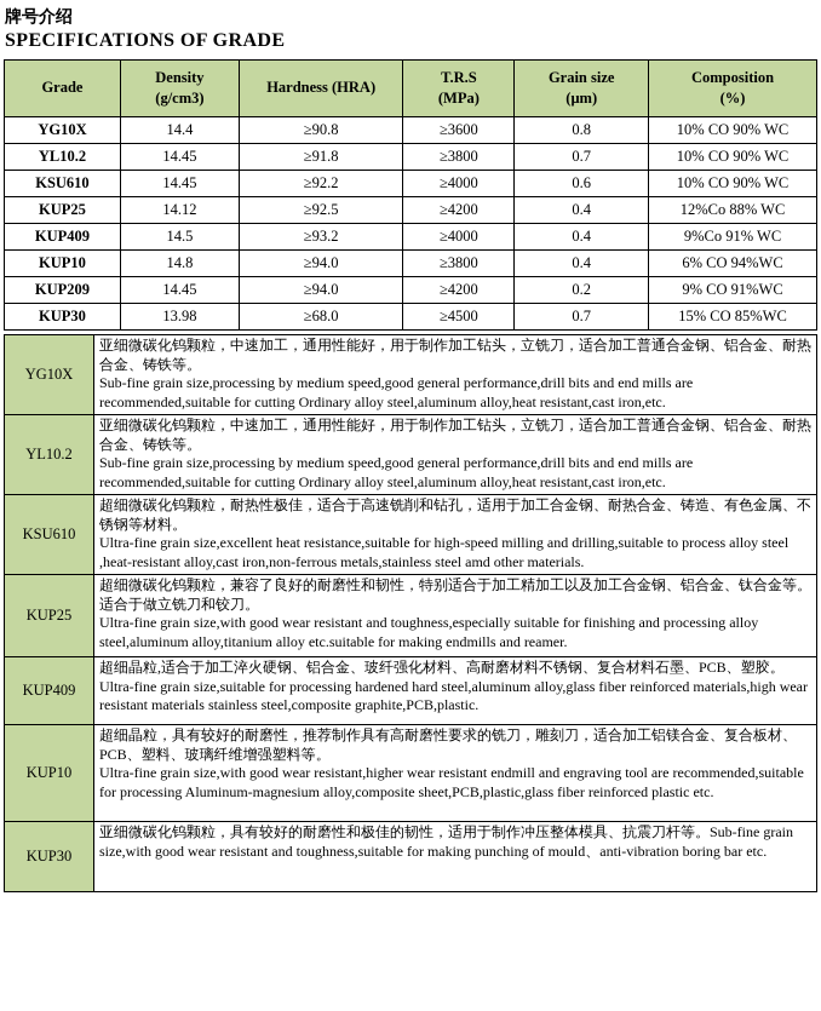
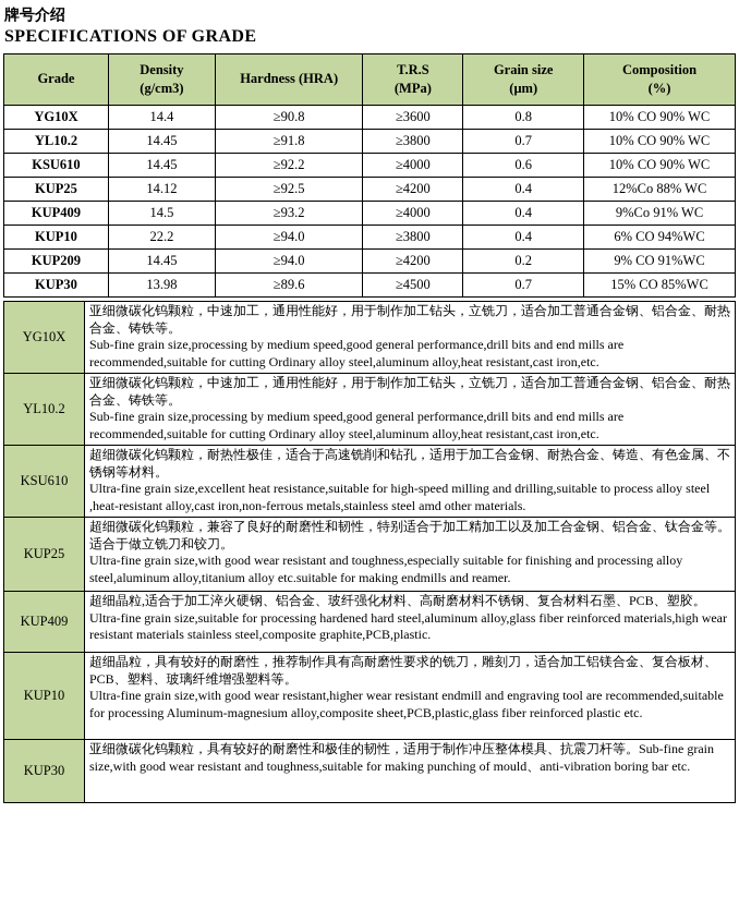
  牌号介绍
  SPECIFICATIONS OF GRADE
  Grade	Density(g/cm3)	Hardness (HRA)	T.R.S(MPa)	Grain size(μm)	Composition(%)
  YG10X	14.4	≥90.8	≥3600	0.8	10% CO 90% WC
  YL10.2	14.45	≥91.8	≥3800	0.7	10% CO 90% WC
  KSU610	14.45	≥92.2	≥4000	0.6	10% CO 90% WC
  KUP25	14.12	≥92.5	≥4200	0.4	12%Co 88% WC
  KUP409	14.5	≥93.2	≥4000	0.4	9%Co 91% WC
- KUP10	14.8	≥94.0	≥3800	0.4	6% CO 94%WC
+ KUP10	22.2	≥94.0	≥3800	0.4	6% CO 94%WC
  KUP209	14.45	≥94.0	≥4200	0.2	9% CO 91%WC
- KUP30	13.98	≥68.0	≥4500	0.7	15% CO 85%WC
+ KUP30	13.98	≥89.6	≥4500	0.7	15% CO 85%WC
  YG10X	亚细微碳化钨颗粒，中速加工，通用性能好，用于制作加工钻头，立铣刀，适合加工普通合金钢、铝合金、耐热合金、铸铁等。 Sub-fine grain size,processing by medium speed,good general performance,drill bits and end mills are recommended,suitable for cutting Ordinary alloy steel,aluminum alloy,heat resistant,cast iron,etc.
  YL10.2	亚细微碳化钨颗粒，中速加工，通用性能好，用于制作加工钻头，立铣刀，适合加工普通合金钢、铝合金、耐热合金、铸铁等。 Sub-fine grain size,processing by medium speed,good general performance,drill bits and end mills are recommended,suitable for cutting Ordinary alloy steel,aluminum alloy,heat resistant,cast iron,etc.
  KSU610	超细微碳化钨颗粒，耐热性极佳，适合于高速铣削和钻孔，适用于加工合金钢、耐热合金、铸造、有色金属、不锈钢等材料。 Ultra-fine grain size,excellent heat resistance,suitable for high-speed milling and drilling,suitable to process alloy steel ,heat-resistant alloy,cast iron,non-ferrous metals,stainless steel amd other materials.
  KUP25	超细微碳化钨颗粒，兼容了良好的耐磨性和韧性，特别适合于加工精加工以及加工合金钢、铝合金、钛合金等。适合于做立铣刀和铰刀。 Ultra-fine grain size,with good wear resistant and toughness,especially suitable for finishing and processing alloy steel,aluminum alloy,titanium alloy etc.suitable for making endmills and reamer.
  KUP409	超细晶粒,适合于加工淬火硬钢、铝合金、玻纤强化材料、高耐磨材料不锈钢、复合材料石墨、PCB、塑胶。 Ultra-fine grain size,suitable for processing hardened hard steel,aluminum alloy,glass fiber reinforced materials,high wear resistant materials stainless steel,composite graphite,PCB,plastic.
  KUP10	超细晶粒，具有较好的耐磨性，推荐制作具有高耐磨性要求的铣刀，雕刻刀，适合加工铝镁合金、复合板材、PCB、塑料、玻璃纤维增强塑料等。 Ultra-fine grain size,with good wear resistant,higher wear resistant endmill and engraving tool are recommended,suitable for processing Aluminum-magnesium alloy,composite sheet,PCB,plastic,glass fiber reinforced plastic etc.
  KUP30	亚细微碳化钨颗粒，具有较好的耐磨性和极佳的韧性，适用于制作冲压整体模具、抗震刀杆等。Sub-fine grain size,with good wear resistant and toughness,suitable for making punching of mould、anti-vibration boring bar etc.
